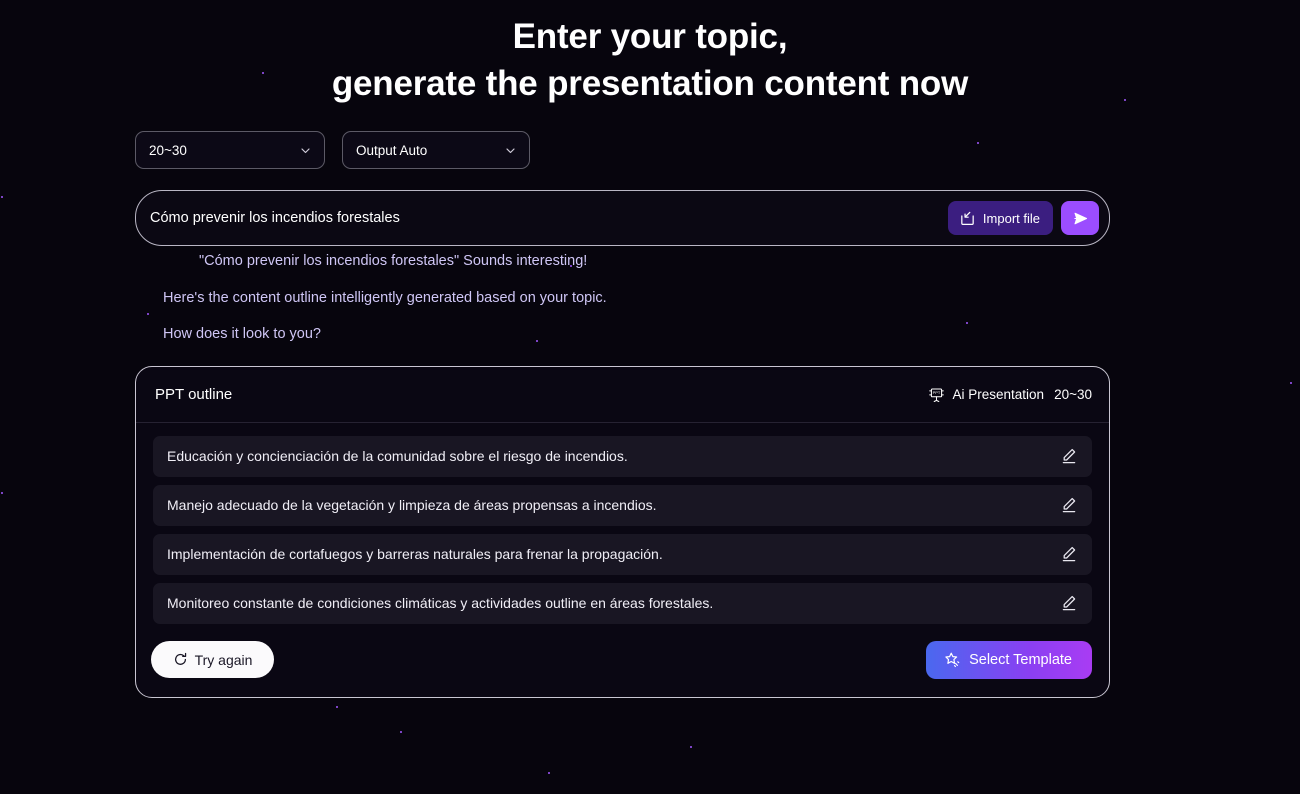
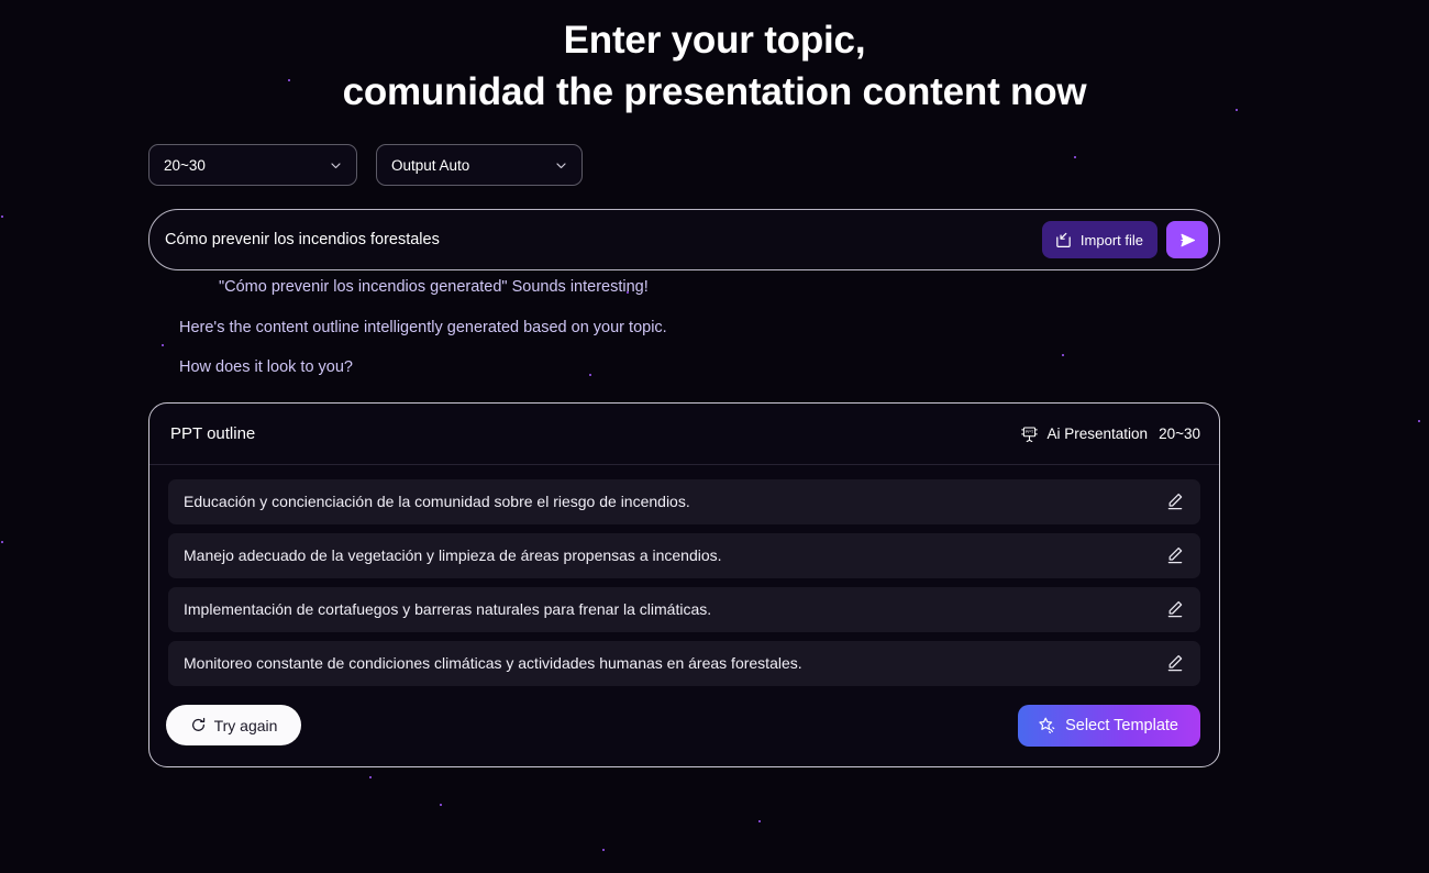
  Enter your topic,
- generate the presentation content now
+ comunidad the presentation content now
  20~30
  Output Auto
  Cómo prevenir los incendios forestales
  Import file
- "Cómo prevenir los incendios forestales" Sounds interesting!
+ "Cómo prevenir los incendios generated" Sounds interesting!
  Here's the content outline intelligently generated based on your topic.
  How does it look to you?
  PPT outline
  Ai Presentation
  20~30
  Educación y concienciación de la comunidad sobre el riesgo de incendios.
  Manejo adecuado de la vegetación y limpieza de áreas propensas a incendios.
- Implementación de cortafuegos y barreras naturales para frenar la propagación.
+ Implementación de cortafuegos y barreras naturales para frenar la climáticas.
- Monitoreo constante de condiciones climáticas y actividades outline en áreas forestales.
+ Monitoreo constante de condiciones climáticas y actividades humanas en áreas forestales.
  Try again
  Select Template
